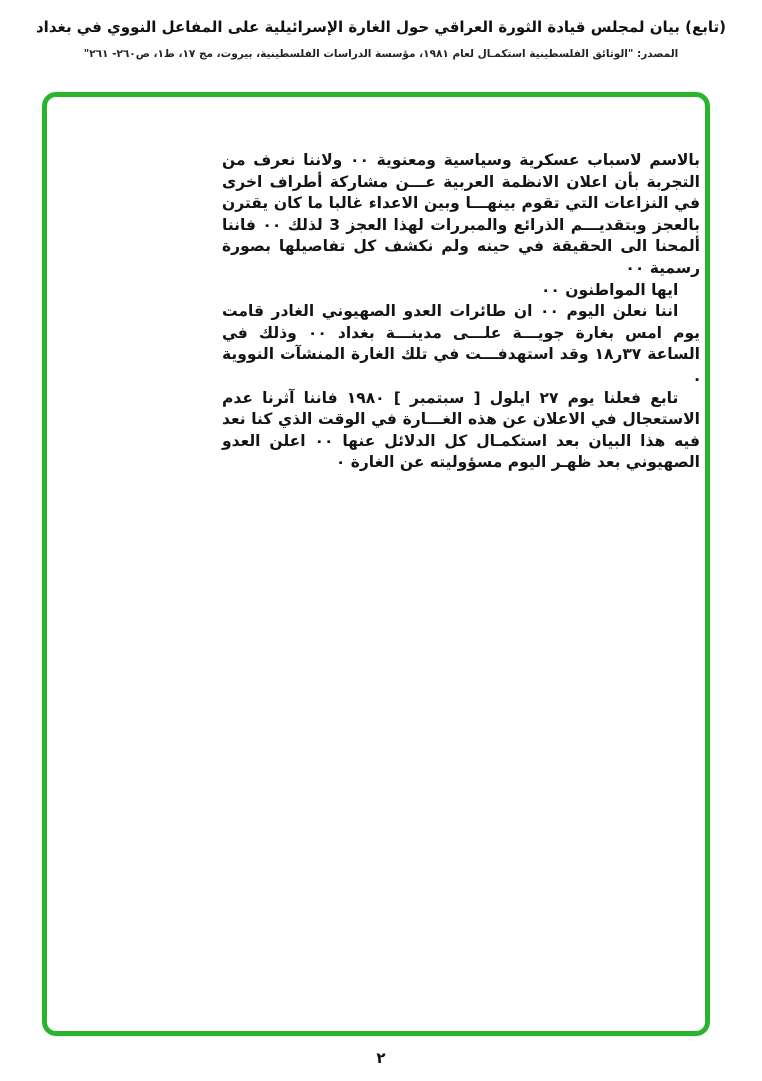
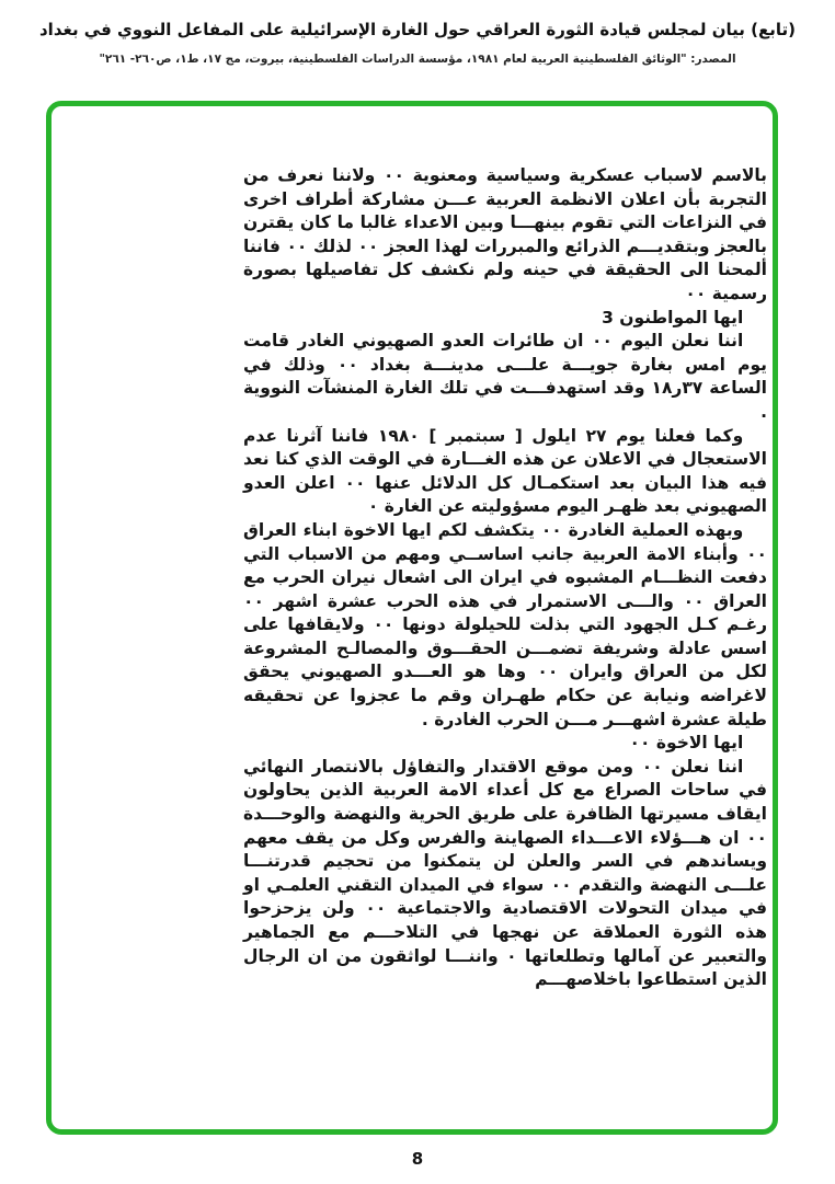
  (تابع) بيان لمجلس قيادة الثورة العراقي حول الغارة الإسرائيلية على المفاعل النووي في بغداد
- المصدر: "الوثائق الفلسطينية استكمـال لعام ١٩٨١، مؤسسة الدراسات الفلسطينية، بيروت، مج ١٧، ط١، ص٢٦٠- ٢٦١"
+ المصدر: "الوثائق الفلسطينية العربية لعام ١٩٨١، مؤسسة الدراسات الفلسطينية، بيروت، مج ١٧، ط١، ص٢٦٠- ٢٦١"
- بالاسم لاسباب عسكرية وسياسية ومعنوية ٠٠ ولاننا نعرف من التجربة بأن اعلان الانظمة العربية عـــن مشاركة أطراف اخرى في النزاعات التي تقوم بينهـــا وبين الاعداء غالبا ما كان يقترن بالعجز وبتقديـــم الذرائع والمبررات لهذا العجز 3 لذلك ٠٠ فاننا ألمحنا الى الحقيقة في حينه ولم نكشف كل تفاصيلها بصورة رسمية ٠٠
+ بالاسم لاسباب عسكرية وسياسية ومعنوية ٠٠ ولاننا نعرف من التجربة بأن اعلان الانظمة العربية عـــن مشاركة أطراف اخرى في النزاعات التي تقوم بينهـــا وبين الاعداء غالبا ما كان يقترن بالعجز وبتقديـــم الذرائع والمبررات لهذا العجز ٠٠ لذلك ٠٠ فاننا ألمحنا الى الحقيقة في حينه ولم نكشف كل تفاصيلها بصورة رسمية ٠٠
- ايها المواطنون ٠٠
+ ايها المواطنون 3
  اننا نعلن اليوم ٠٠ ان طائرات العدو الصهيوني الغادر قامت يوم امس بغارة جويـــة علـــى مدينـــة بغداد ٠٠ وذلك في الساعة ٣٧ر١٨ وقد استهدفـــت في تلك الغارة المنشآت النووية .
- تابع فعلنا يوم ٢٧ ايلول [ سبتمبر ] ١٩٨٠ فاننا آثرنا عدم الاستعجال في الاعلان عن هذه الغـــارة في الوقت الذي كنا نعد فيه هذا البيان بعد استكمـال كل الدلائل عنها ٠٠ اعلن العدو الصهيوني بعد ظهـر اليوم مسؤوليته عن الغارة ٠
+ وكما فعلنا يوم ٢٧ ايلول [ سبتمبر ] ١٩٨٠ فاننا آثرنا عدم الاستعجال في الاعلان عن هذه الغـــارة في الوقت الذي كنا نعد فيه هذا البيان بعد استكمـال كل الدلائل عنها ٠٠ اعلن العدو الصهيوني بعد ظهـر اليوم مسؤوليته عن الغارة ٠
+ وبهذه العملية الغادرة ٠٠ يتكشف لكم ايها الاخوة ابناء العراق ٠٠ وأبناء الامة العربية جانب اساســي ومهم من الاسباب التي دفعت النظـــام المشبوه في ايران الى اشعال نيران الحرب مع العراق ٠٠ والـــى الاستمرار في هذه الحرب عشرة اشهر ٠٠ رغـم كـل الجهود التي بذلت للحيلولة دونها ٠٠ ولايقافها على اسس عادلة وشريفة تضمـــن الحقـــوق والمصالـح المشروعة لكل من العراق وايران ٠٠ وها هو العـــدو الصهيوني يحقق لاغراضه ونيابة عن حكام طهـران وقم ما عجزوا عن تحقيقه طيلة عشرة اشهـــر مـــن الحرب الغادرة .
+ ايها الاخوة ٠٠
+ اننا نعلن ٠٠ ومن موقع الاقتدار والتفاؤل بالانتصار النهائي في ساحات الصراع مع كل أعداء الامة العربية الذين يحاولون ايقاف مسيرتها الظافرة على طريق الحرية والنهضة والوحـــدة ٠٠ ان هـــؤلاء الاعـــداء الصهاينة والفرس وكل من يقف معهم ويساندهم في السر والعلن لن يتمكنوا من تحجيم قدرتنـــا علـــى النهضة والتقدم ٠٠ سواء في الميدان التقني العلمـي او في ميدان التحولات الاقتصادية والاجتماعية ٠٠ ولن يزحزحوا هذه الثورة العملاقة عن نهجها في التلاحـــم مع الجماهير والتعبير عن آمالها وتطلعاتها ٠ واننـــا لواثقون من ان الرجال الذين استطاعوا باخلاصهـــم
- ٢
+ 8
